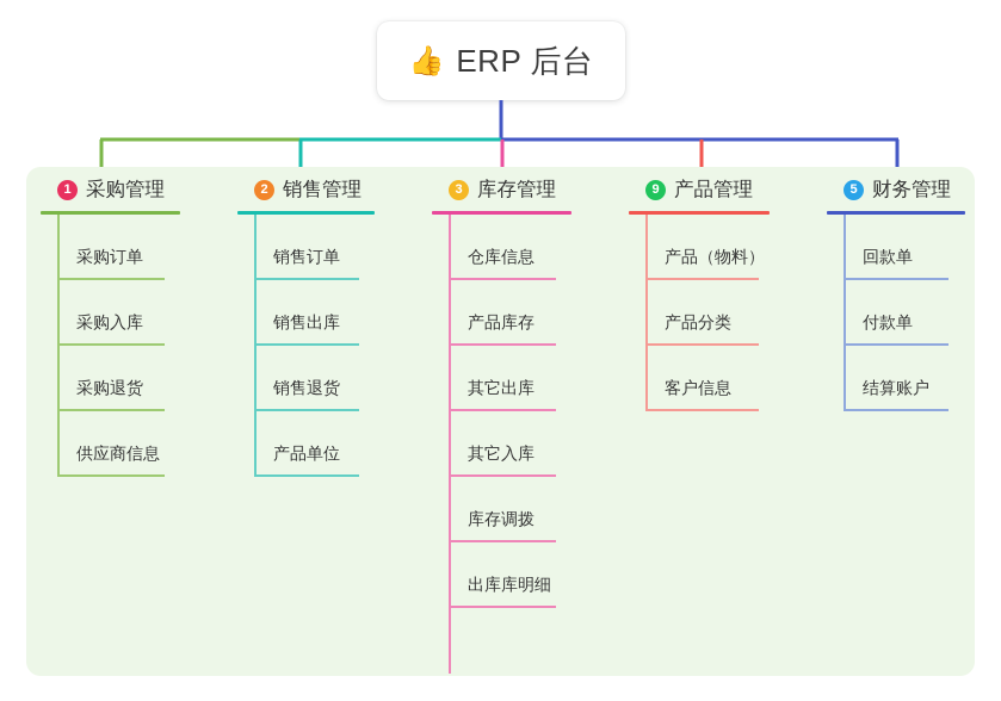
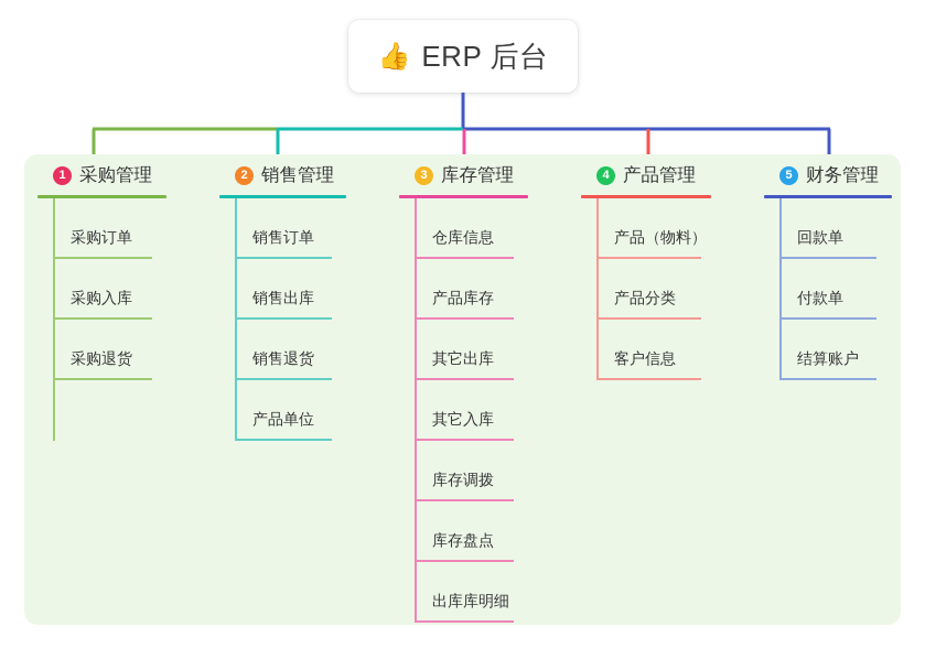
  👍
  ERP 后台
  1
  采购管理
  采购订单
  采购入库
  采购退货
- 供应商信息
  2
  销售管理
  销售订单
  销售出库
  销售退货
  产品单位
  3
  库存管理
  仓库信息
  产品库存
  其它出库
  其它入库
  库存调拨
+ 库存盘点
  出库库明细
- 9
+ 4
  产品管理
  产品（物料）
  产品分类
  客户信息
  5
  财务管理
  回款单
  付款单
  结算账户
